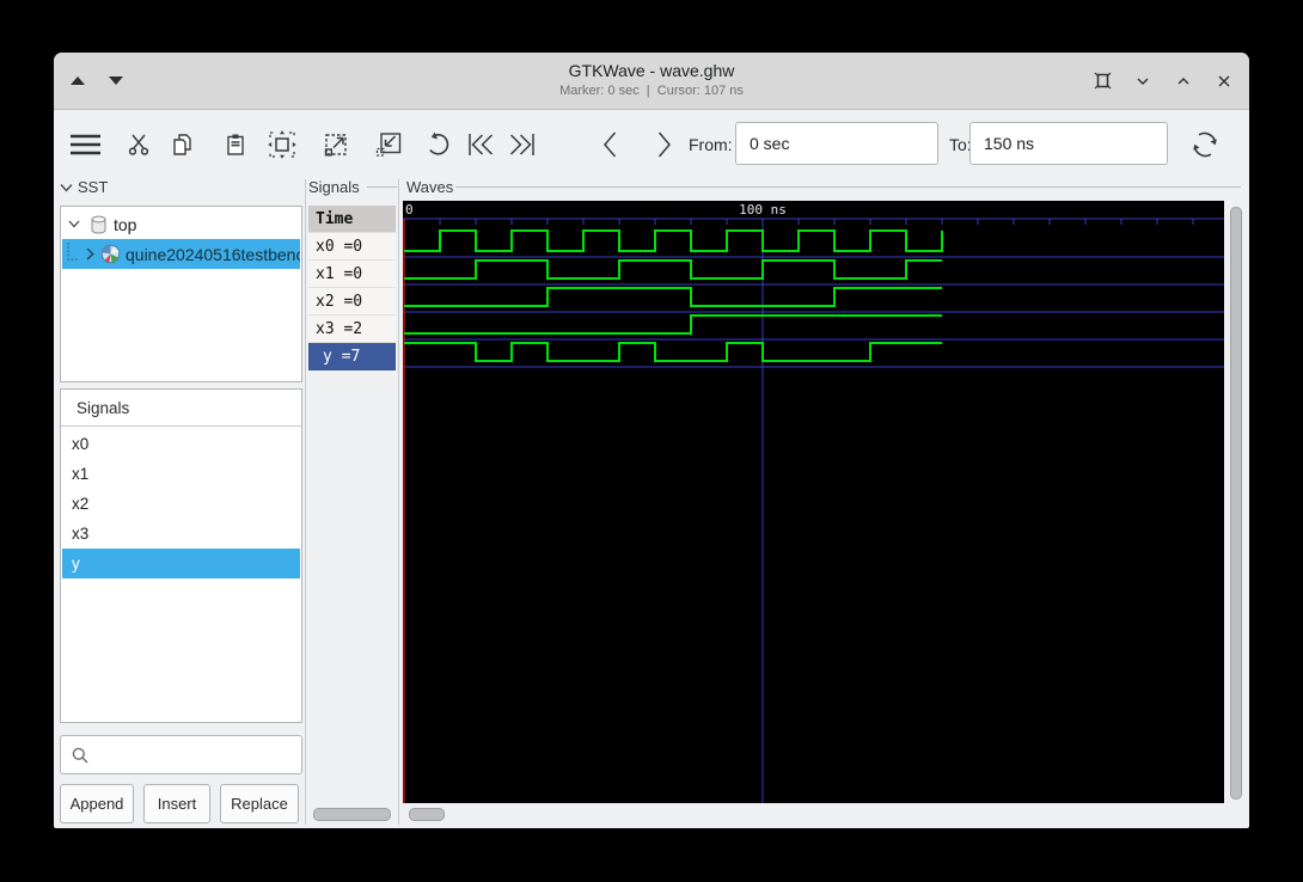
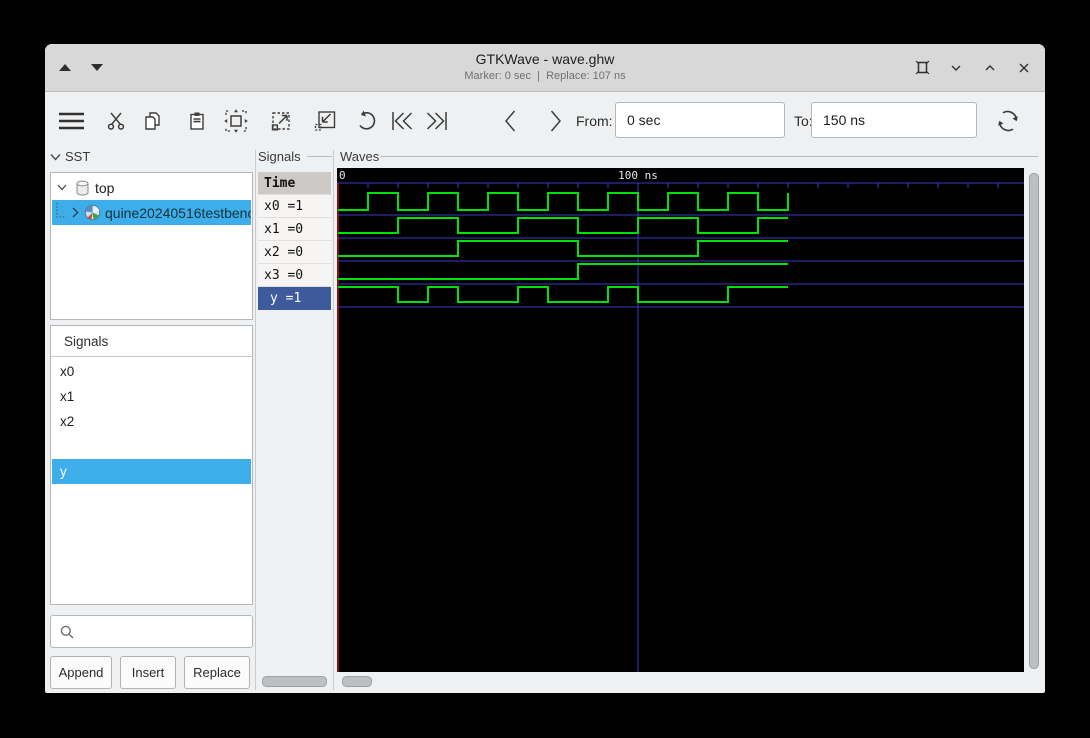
  GTKWave - wave.ghw
- Marker: 0 sec | Cursor: 107 ns
+ Marker: 0 sec | Replace: 107 ns
  From:
  0 sec
  150 ns
  SST
  top
  quine20240516testbenc
  Signals
  x0
  x1
  x2
- x3
  y
  Append
  Insert
  Replace
  Signals
  Time
- x0 =0
+ x0 =1
  x1 =0
  x2 =0
- x3 =2
+ x3 =0
- y =7
+ y =1
  Waves
  0
  100 ns
